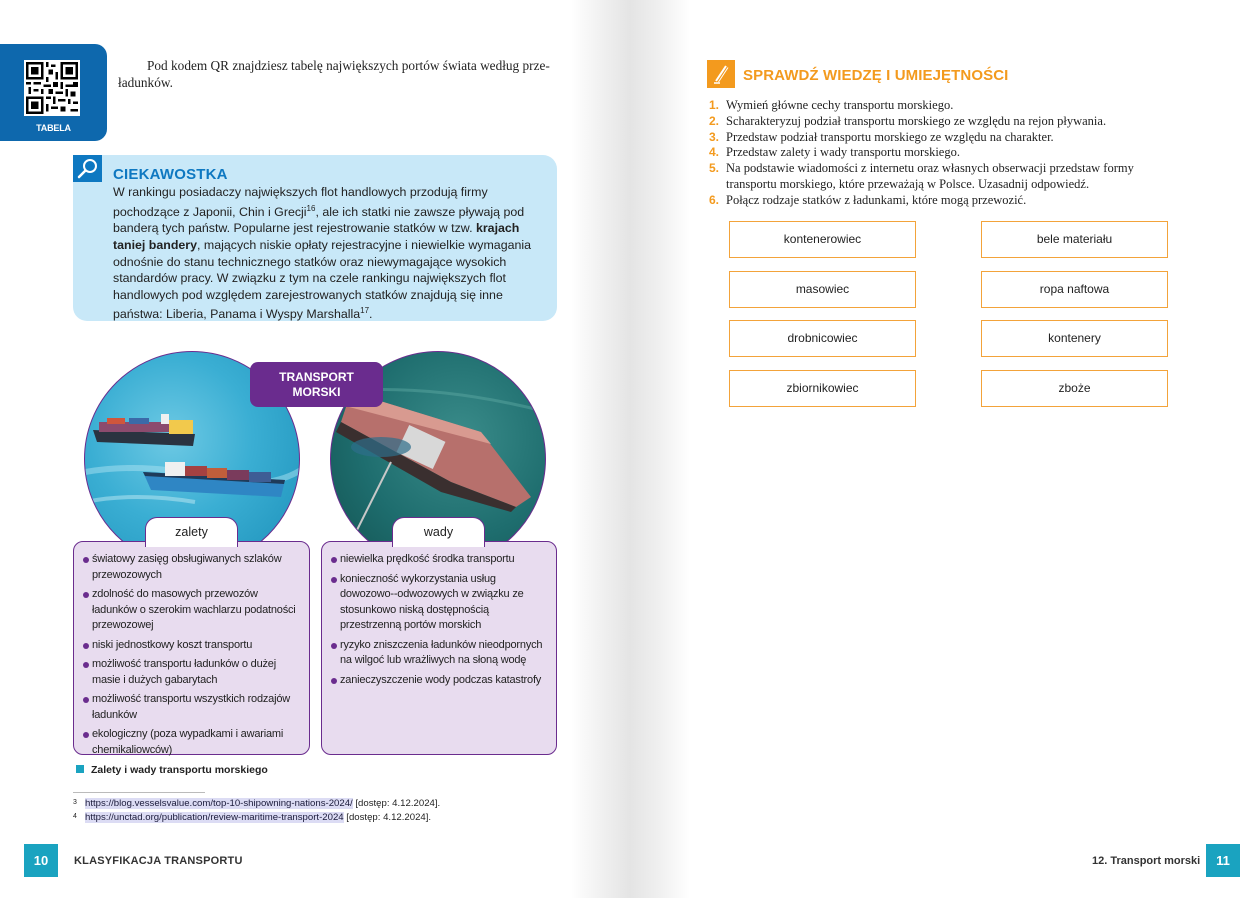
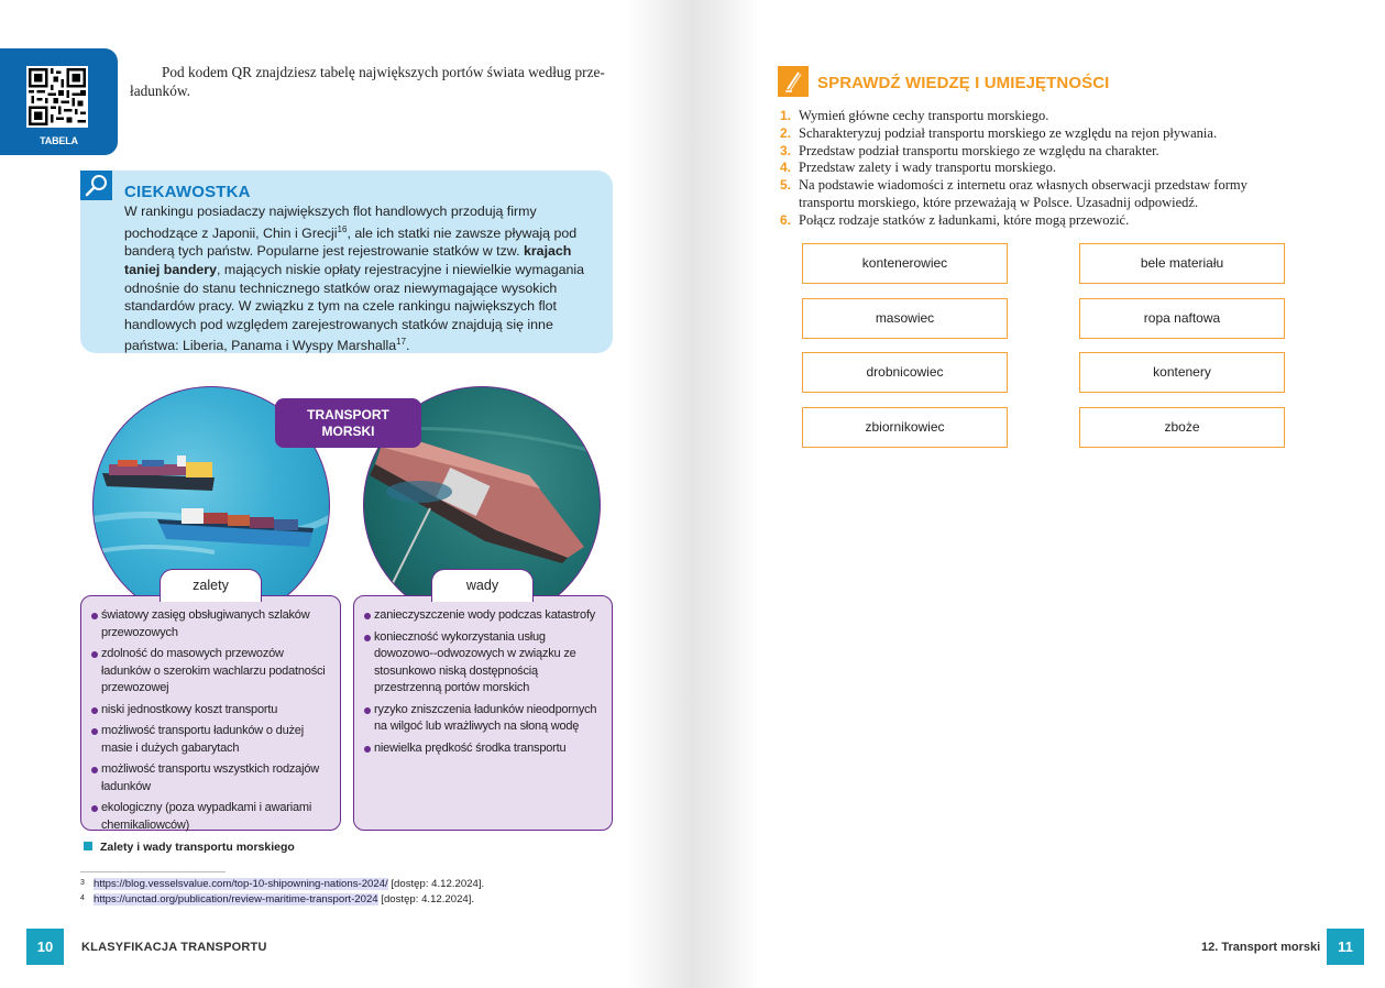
  TABELA
  Pod kodem QR znajdziesz tabelę największych portów świata według prze-ładunków.
  CIEKAWOSTKA
  W rankingu posiadaczy największych flot handlowych przodują firmy pochodzące z Japonii, Chin i Grecji16, ale ich statki nie zawsze pływają pod banderą tych państw. Popularne jest rejestrowanie statków w tzw. krajach taniej bandery, mających niskie opłaty rejestracyjne i niewielkie wymagania odnośnie do stanu technicznego statków oraz niewymagające wysokich standardów pracy. W związku z tym na czele rankingu największych flot handlowych pod względem zarejestrowanych statków znajdują się inne państwa: Liberia, Panama i Wyspy Marshalla17.
  TRANSPORT
  MORSKI
  światowy zasięg obsługiwanych szlaków przewozowych
  zdolność do masowych przewozów ładunków o szerokim wachlarzu podatności przewozowej
  niski jednostkowy koszt transportu
  możliwość transportu ładunków o dużej masie i dużych gabarytach
  możliwość transportu wszystkich rodzajów ładunków
  ekologiczny (poza wypadkami i awariami chemikaliowców)
- niewielka prędkość środka transportu
+ zanieczyszczenie wody podczas katastrofy
  konieczność wykorzystania usług dowozowo--odwozowych w związku ze stosunkowo niską dostępnością przestrzenną portów morskich
  ryzyko zniszczenia ładunków nieodpornych na wilgoć lub wrażliwych na słoną wodę
- zanieczyszczenie wody podczas katastrofy
+ niewielka prędkość środka transportu
  zalety
  wady
  Zalety i wady transportu morskiego
  https://blog.vesselsvalue.com/top-10-shipowning-nations-2024/ [dostęp: 4.12.2024].
  https://unctad.org/publication/review-maritime-transport-2024 [dostęp: 4.12.2024].
  10
  KLASYFIKACJA TRANSPORTU
  SPRAWDŹ WIEDZĘ I UMIEJĘTNOŚCI
  1.
  Wymień główne cechy transportu morskiego.
  2.
  Scharakteryzuj podział transportu morskiego ze względu na rejon pływania.
  3.
  Przedstaw podział transportu morskiego ze względu na charakter.
  4.
  Przedstaw zalety i wady transportu morskiego.
  5.
  Na podstawie wiadomości z internetu oraz własnych obserwacji przedstaw formy transportu morskiego, które przeważają w Polsce. Uzasadnij odpowiedź.
  6.
  Połącz rodzaje statków z ładunkami, które mogą przewozić.
  kontenerowiec
  masowiec
  drobnicowiec
  zbiornikowiec
  bele materiału
  ropa naftowa
  kontenery
  zboże
  12. Transport morski
  11
